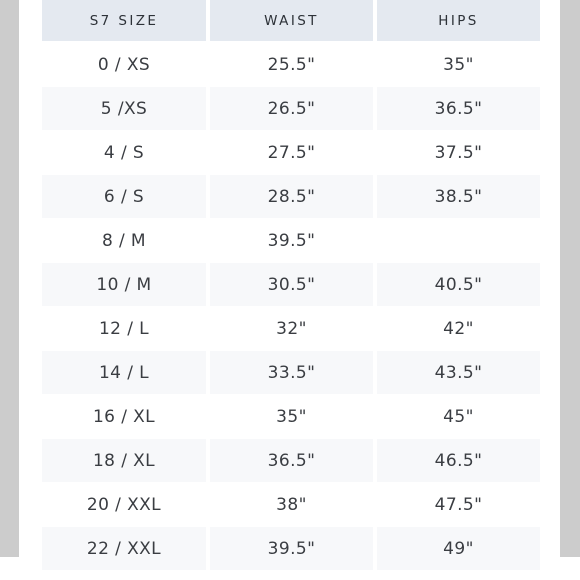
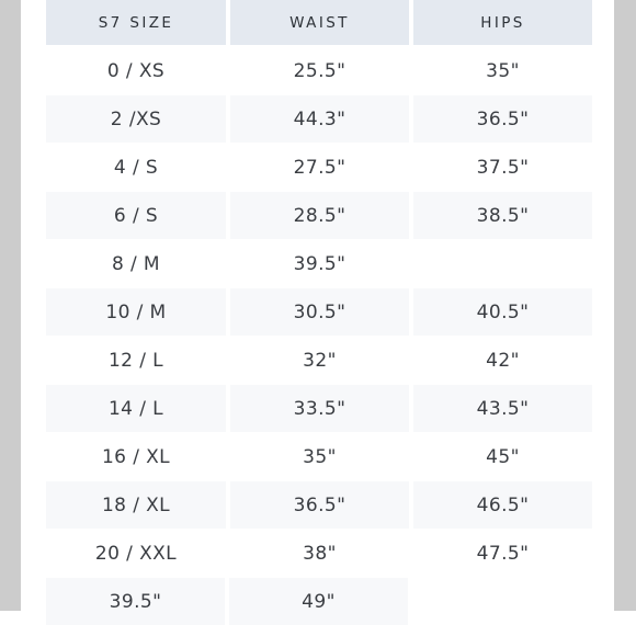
  S7 SIZE
  WAIST
  HIPS
  0 / XS
  25.5"
  35"
- 5 /XS
+ 2 /XS
- 26.5"
+ 44.3"
  36.5"
  4 / S
  27.5"
  37.5"
  6 / S
  28.5"
  38.5"
  8 / M
  39.5"
  10 / M
  30.5"
  40.5"
  12 / L
  32"
  42"
  14 / L
  33.5"
  43.5"
  16 / XL
  35"
  45"
  18 / XL
  36.5"
  46.5"
  20 / XXL
  38"
  47.5"
- 22 / XXL
  39.5"
  49"
